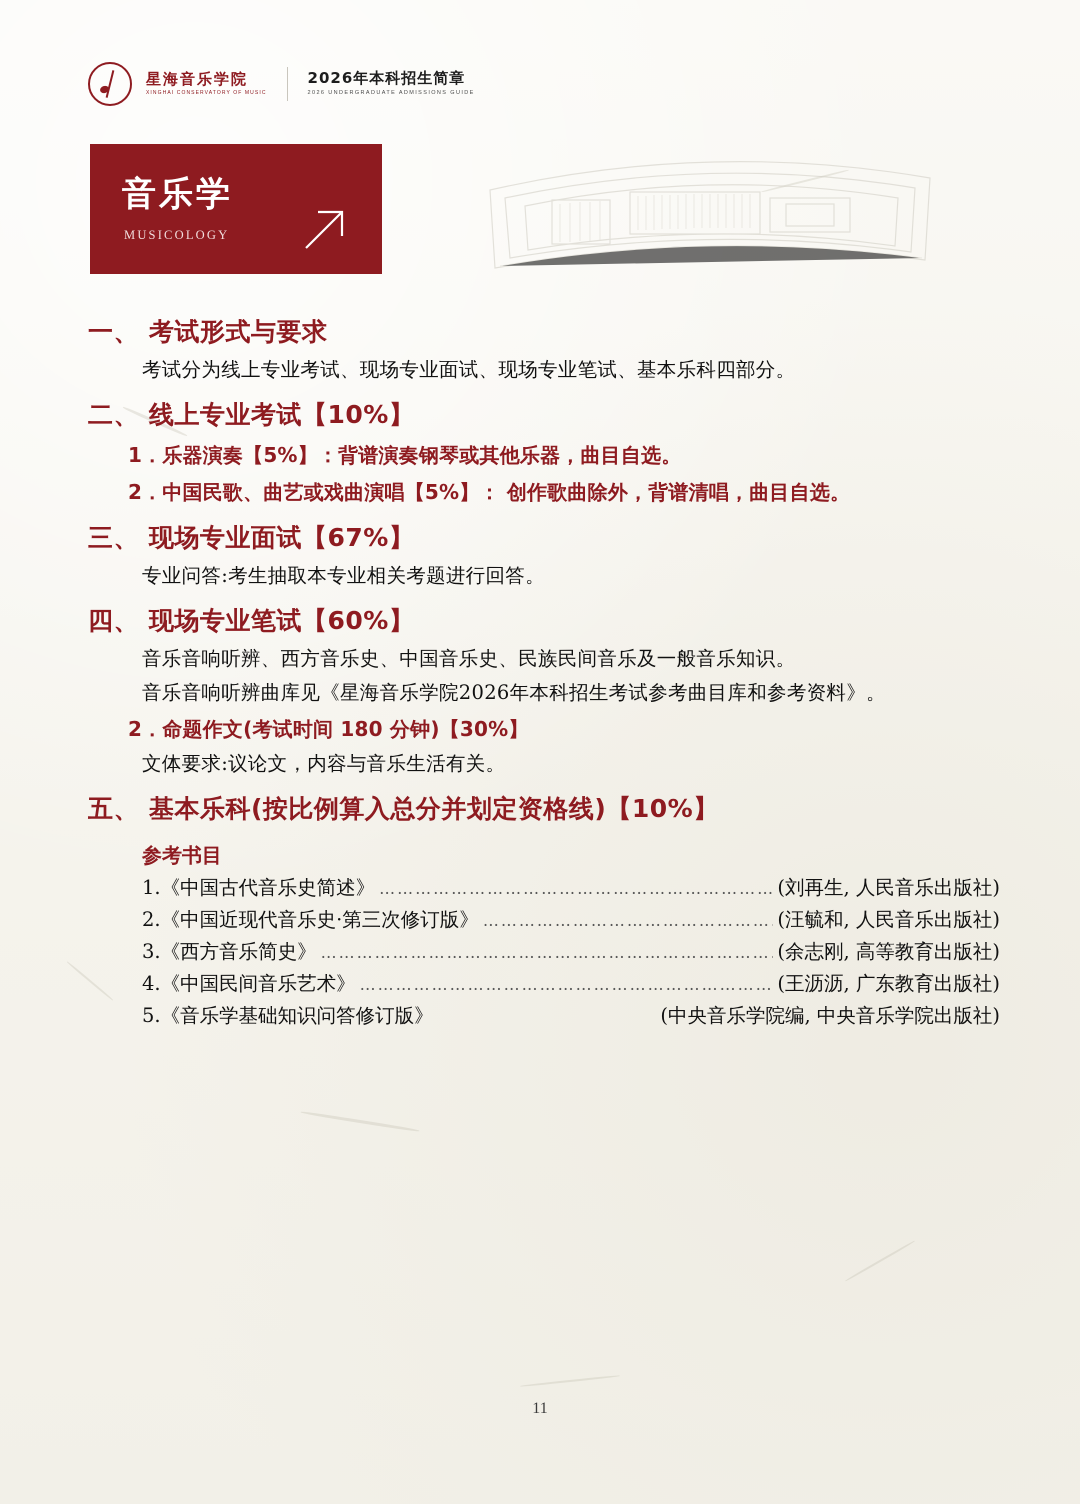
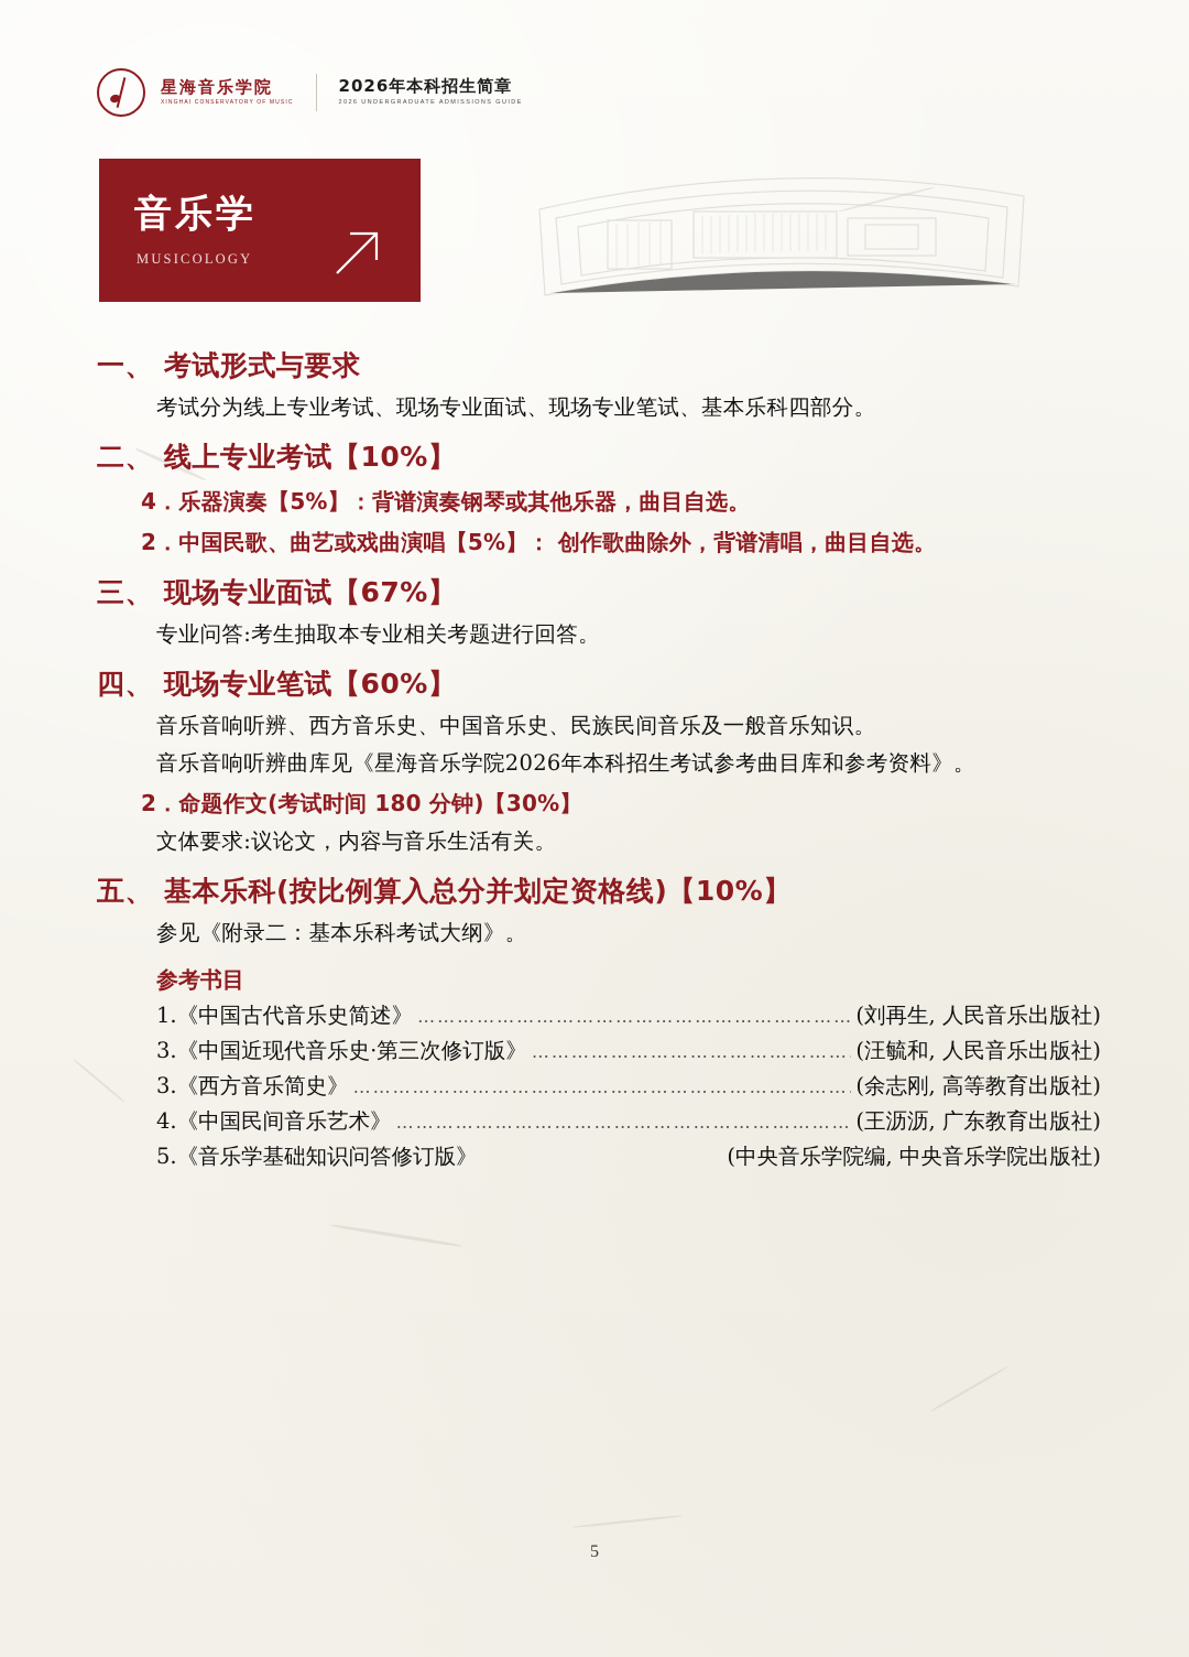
  星海音乐学院
  2026年本科招生简章
  音乐学
  MUSICOLOGY
  一、
  考试形式与要求
  考试分为线上专业考试、现场专业面试、现场专业笔试、基本乐科四部分。
  二、
  线上专业考试【10%】
- 1．乐器演奏【5%】：背谱演奏钢琴或其他乐器，曲目自选。
+ 4．乐器演奏【5%】：背谱演奏钢琴或其他乐器，曲目自选。
  2．中国民歌、曲艺或戏曲演唱【5%】： 创作歌曲除外，背谱清唱，曲目自选。
  三、
  现场专业面试【67%】
  专业问答:考生抽取本专业相关考题进行回答。
  四、
  现场专业笔试【60%】
  音乐音响听辨、西方音乐史、中国音乐史、民族民间音乐及一般音乐知识。
  音乐音响听辨曲库见《星海音乐学院2026年本科招生考试参考曲目库和参考资料》。
  2．命题作文(考试时间 180 分钟)【30%】
  文体要求:议论文，内容与音乐生活有关。
  五、
  基本乐科(按比例算入总分并划定资格线)【10%】
+ 参见《附录二：基本乐科考试大纲》。
  参考书目
  1.《中国古代音乐史简述》
  …………………………………………………………
  (刘再生, 人民音乐出版社)
- 2.《中国近现代音乐史·第三次修订版》
+ 3.《中国近现代音乐史·第三次修订版》
  (汪毓和, 人民音乐出版社)
  3.《西方音乐简史》
  …………………………………………………………………
  (余志刚, 高等教育出版社)
  4.《中国民间音乐艺术》
  ……………………………………………………………
  (王沥沥, 广东教育出版社)
  5.《音乐学基础知识问答修订版》
  (中央音乐学院编, 中央音乐学院出版社)
- 11
+ 5
